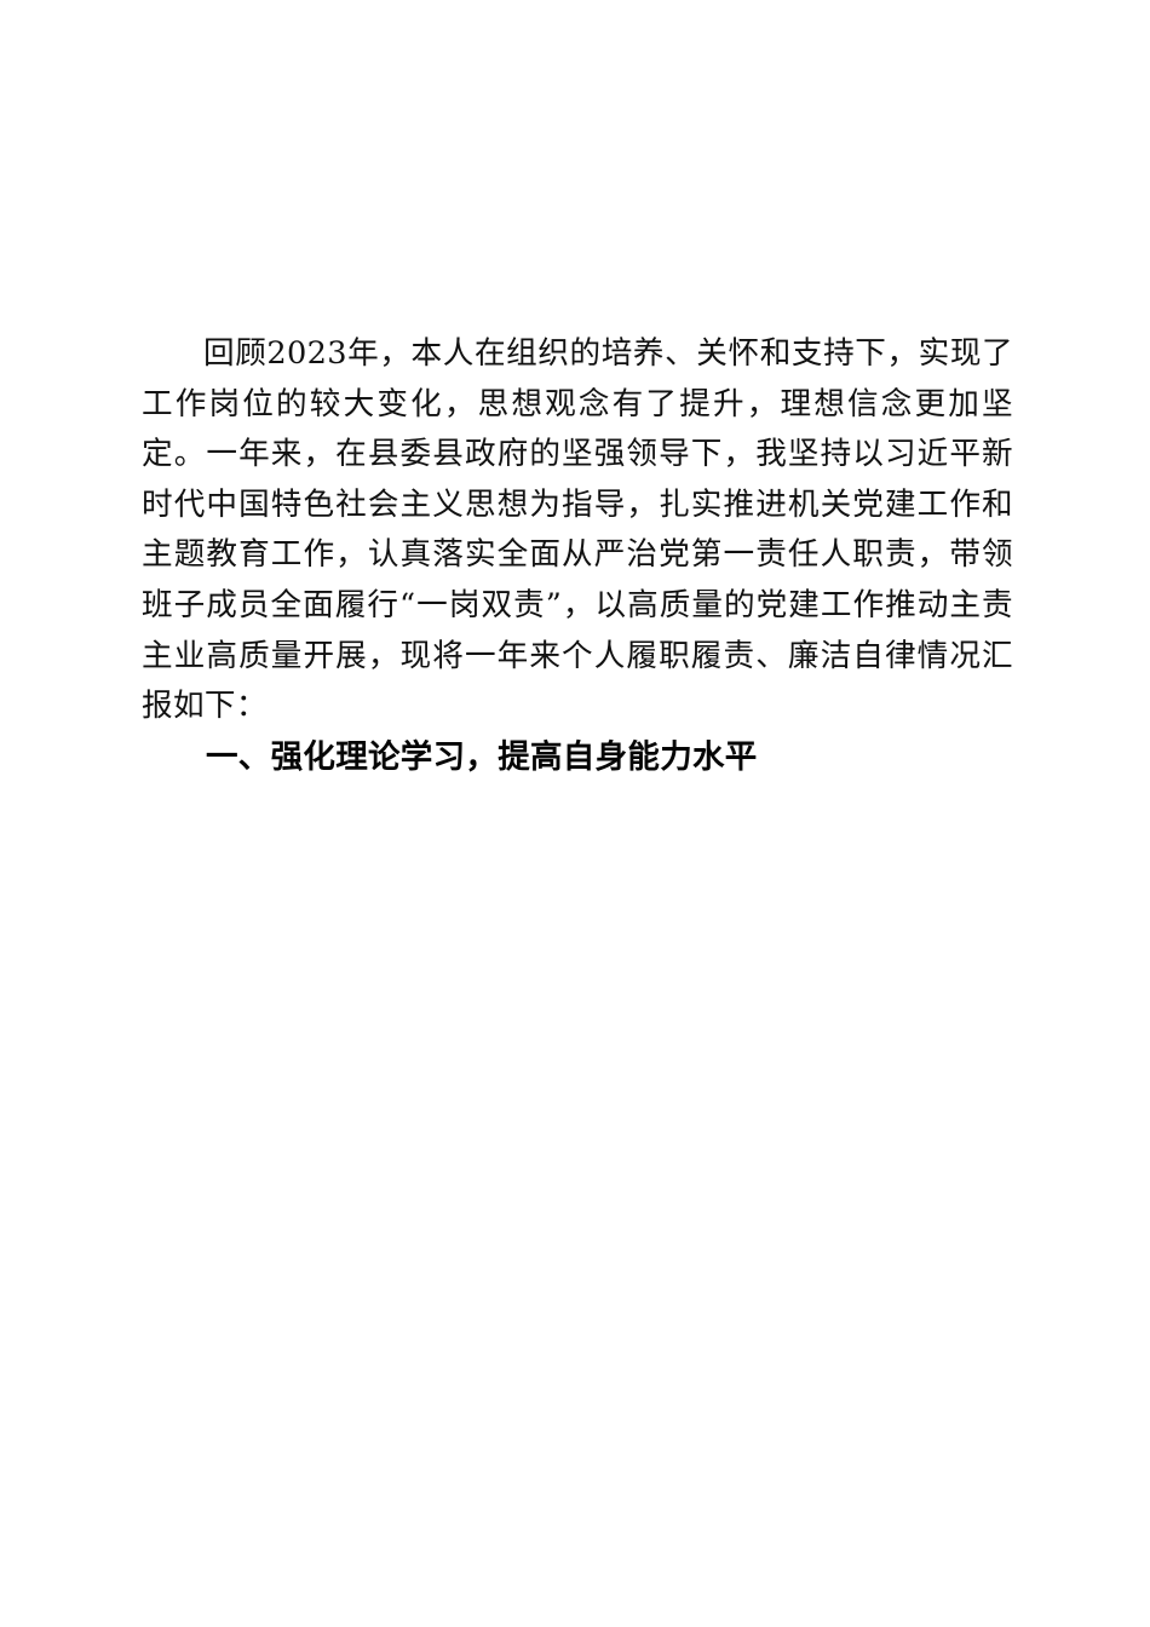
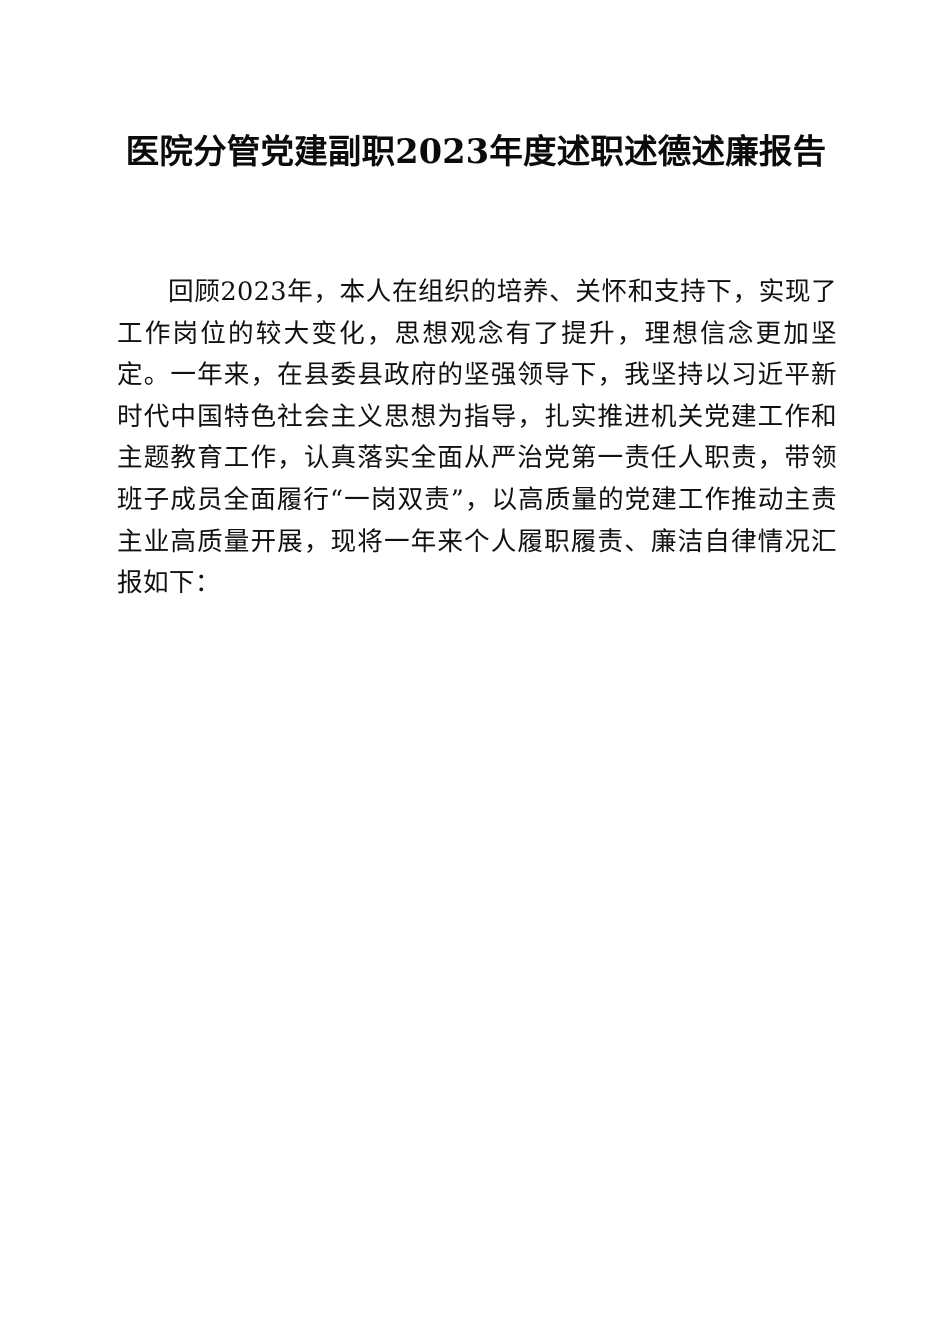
+ 医院分管党建副职2023年度述职述德述廉报告
  回顾2023年，本人在组织的培养、关怀和支持下，实现了工作岗位的较大变化，思想观念有了提升，理想信念更加坚定。一年来，在县委县政府的坚强领导下，我坚持以习近平新时代中国特色社会主义思想为指导，扎实推进机关党建工作和主题教育工作，认真落实全面从严治党第一责任人职责，带领班子成员全面履行“一岗双责”，以高质量的党建工作推动主责主业高质量开展，现将一年来个人履职履责、廉洁自律情况汇报如下：
- 一、强化理论学习，提高自身能力水平
